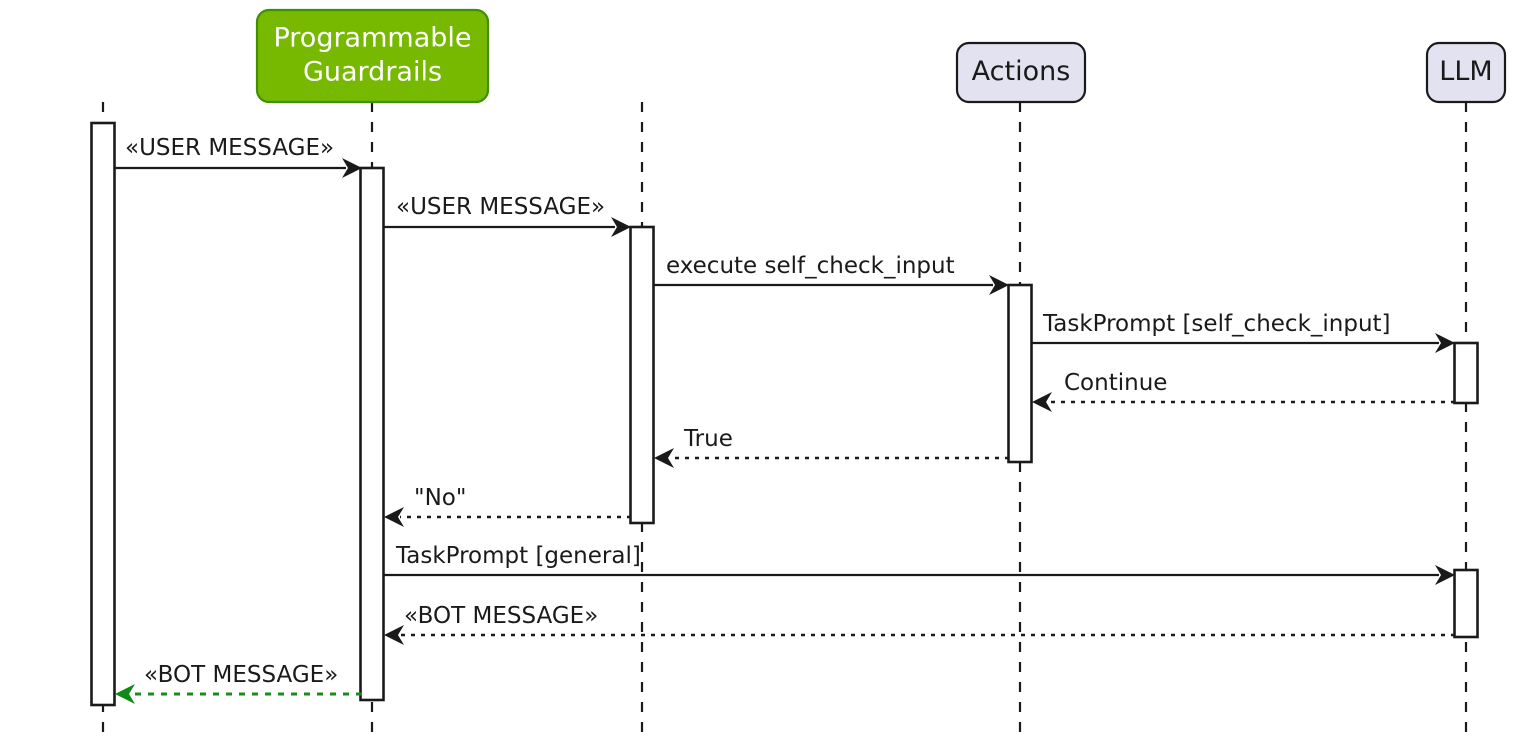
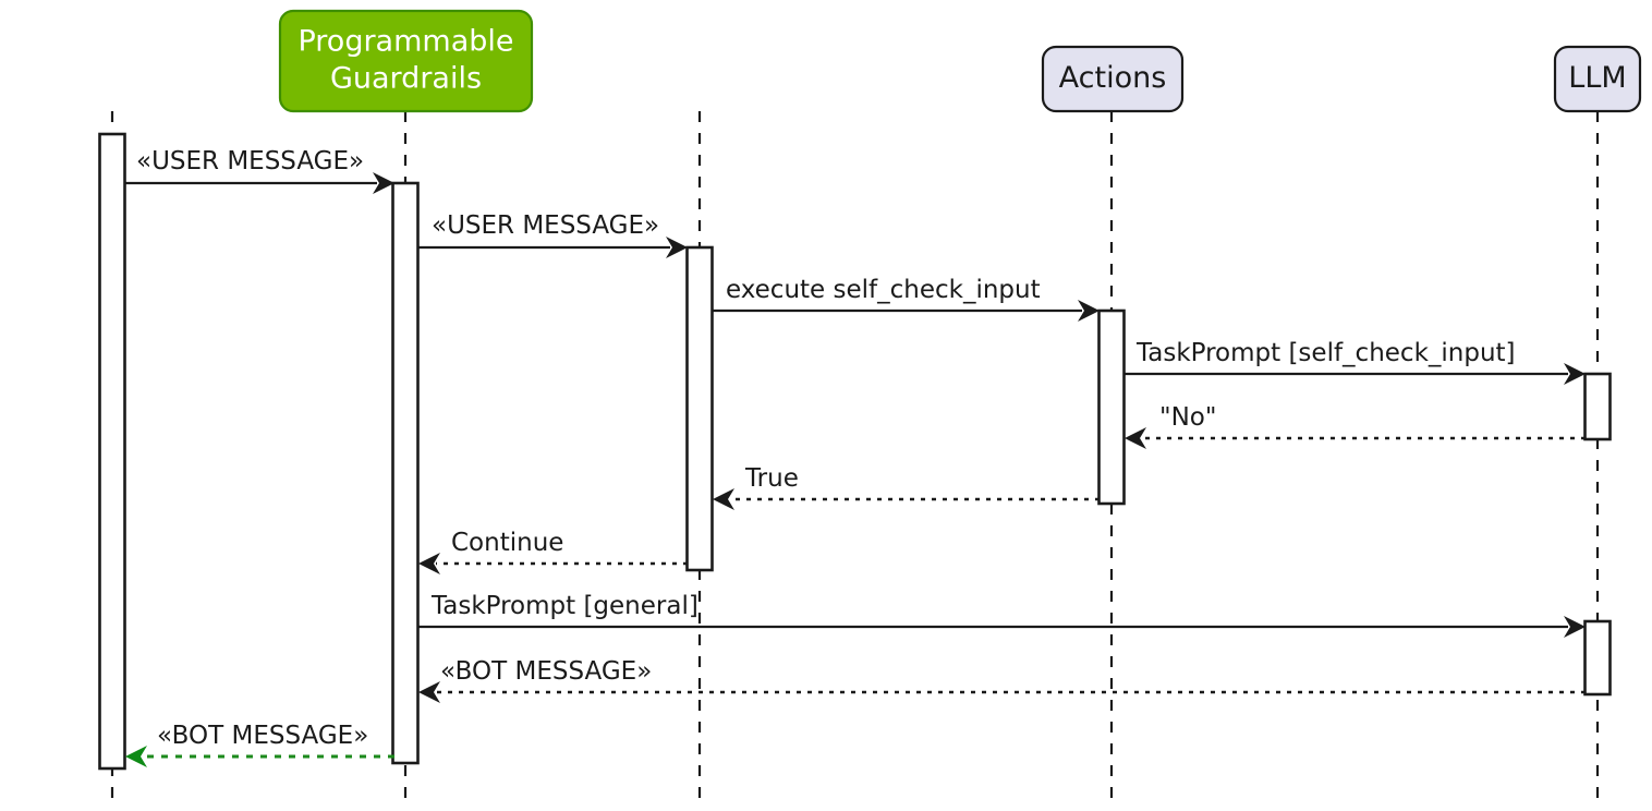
  «USER MESSAGE»
  «USER MESSAGE»
  execute self_check_input
  TaskPrompt [self_check_input]
- Continue
+ "No"
  True
- "No"
+ Continue
  TaskPrompt [general]
  «BOT MESSAGE»
  «BOT MESSAGE»
  Programmable
  Guardrails
  Actions
  LLM
